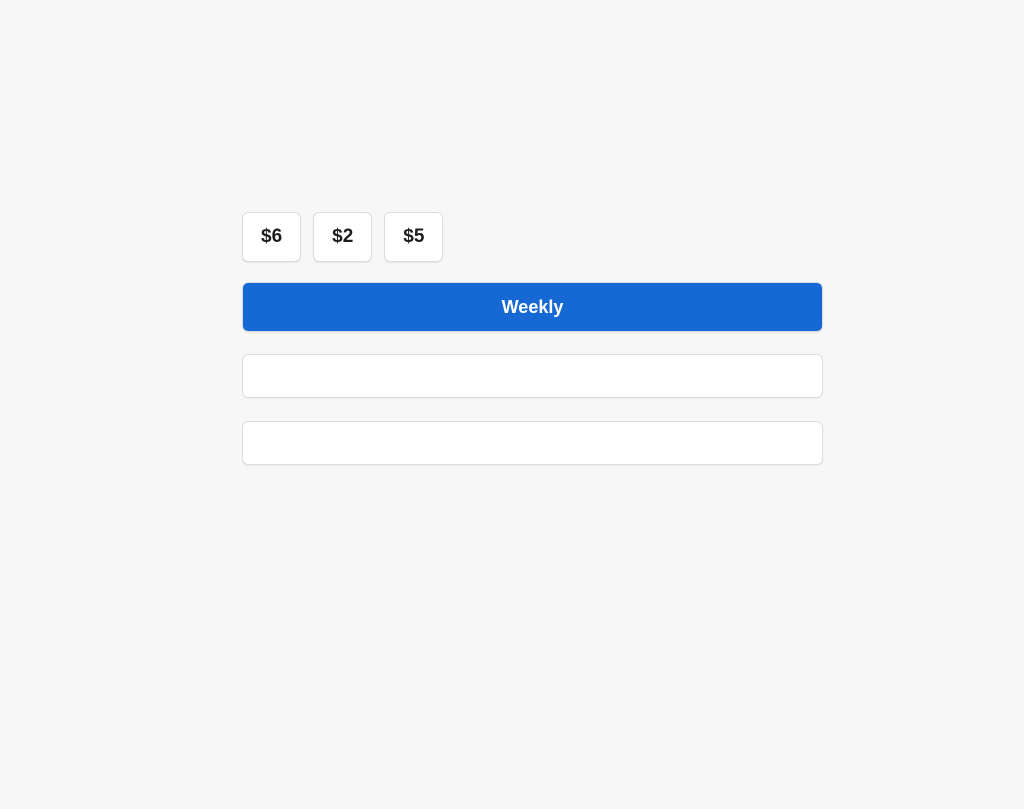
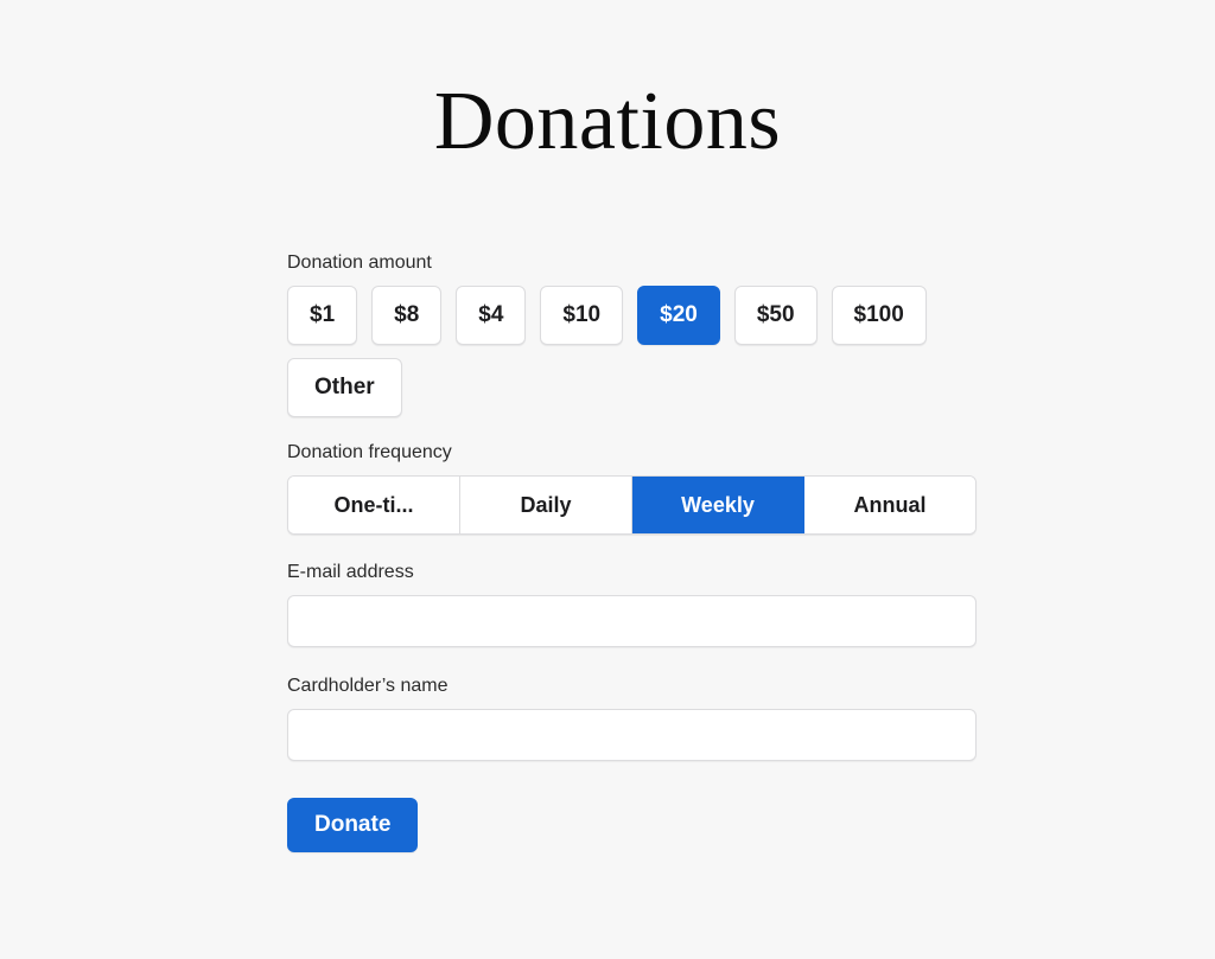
+ Donations
+ Donation amount
- $6
+ $1
- $2
+ $8
- $5
+ $4
+ $10
+ $20
+ $50
+ $100
+ Other
+ Donation frequency
+ One-ti...
+ Daily
  Weekly
+ Annual
+ E-mail address
+ Cardholder’s name
+ Donate
